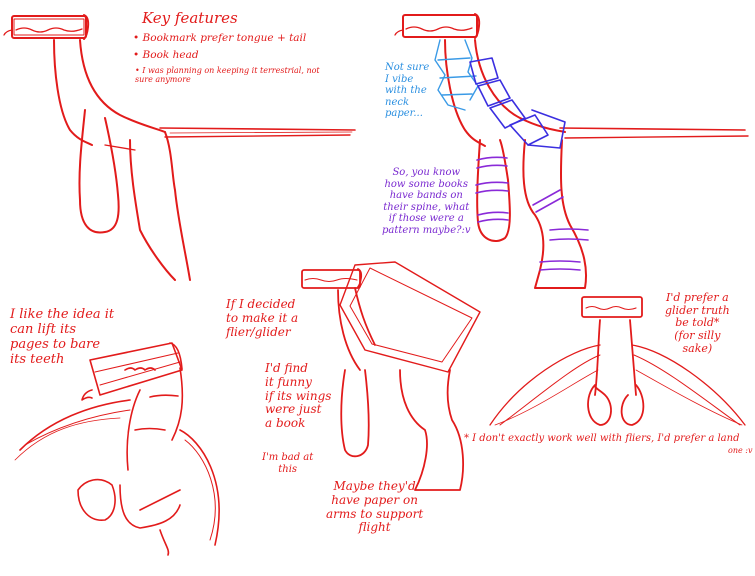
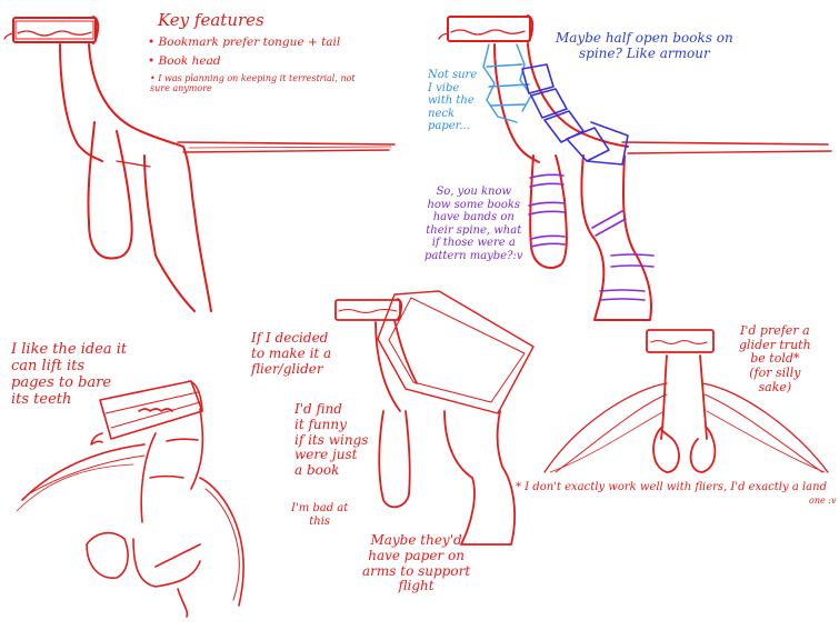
  Key features
  • Bookmark prefer tongue + tail
  • Book head
  • I was planning on keeping it terrestrial, not
  sure anymore
+ Maybe half open books on
+ spine? Like armour
  Not sure
  I vibe
  with the
  neck
  paper...
  So, you know
  how some books
  have bands on
  their spine, what
  if those were a
  pattern maybe?:v
  I like the idea it
  can lift its
  pages to bare
  its teeth
  If I decided
  to make it a
  flier/glider
  I'd find
  it funny
  if its wings
  were just
  a book
  I'm bad at
  this
  Maybe they'd
  have paper on
  arms to support
  flight
  I'd prefer a
  glider truth
  be told*
  (for silly
  sake)
- * I don't exactly work well with fliers, I'd prefer a land
+ * I don't exactly work well with fliers, I'd exactly a land
  one :v
